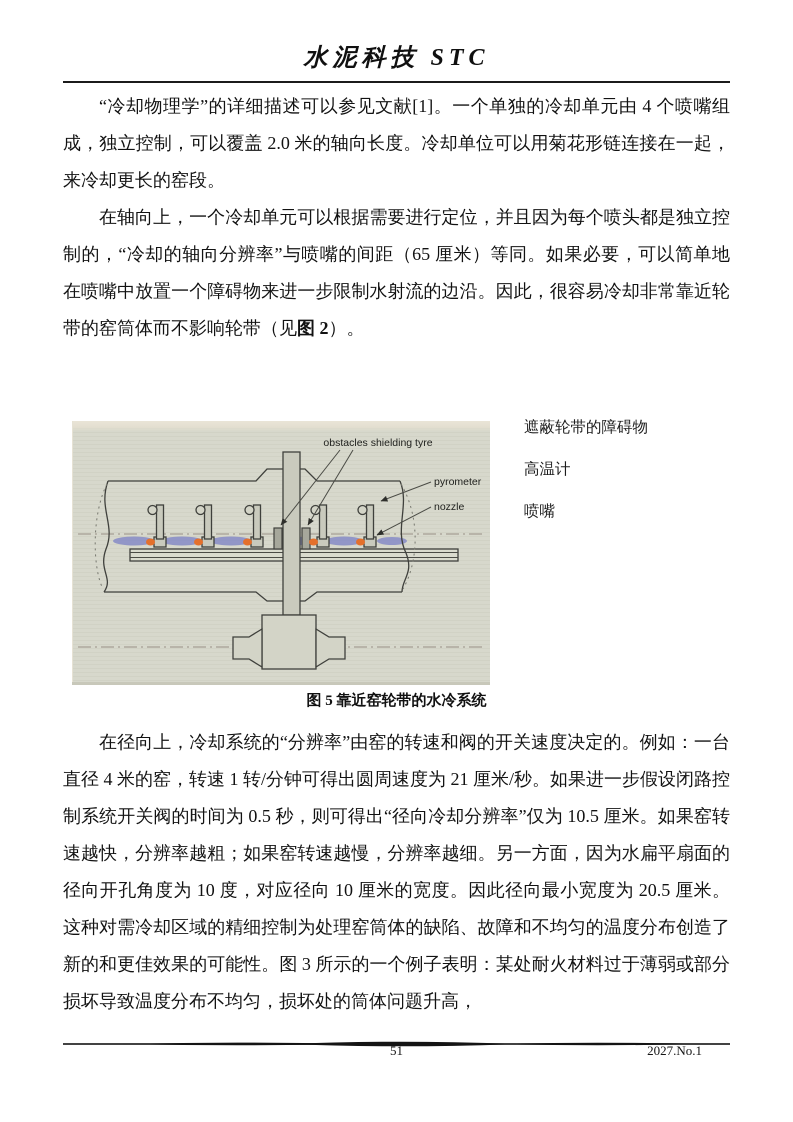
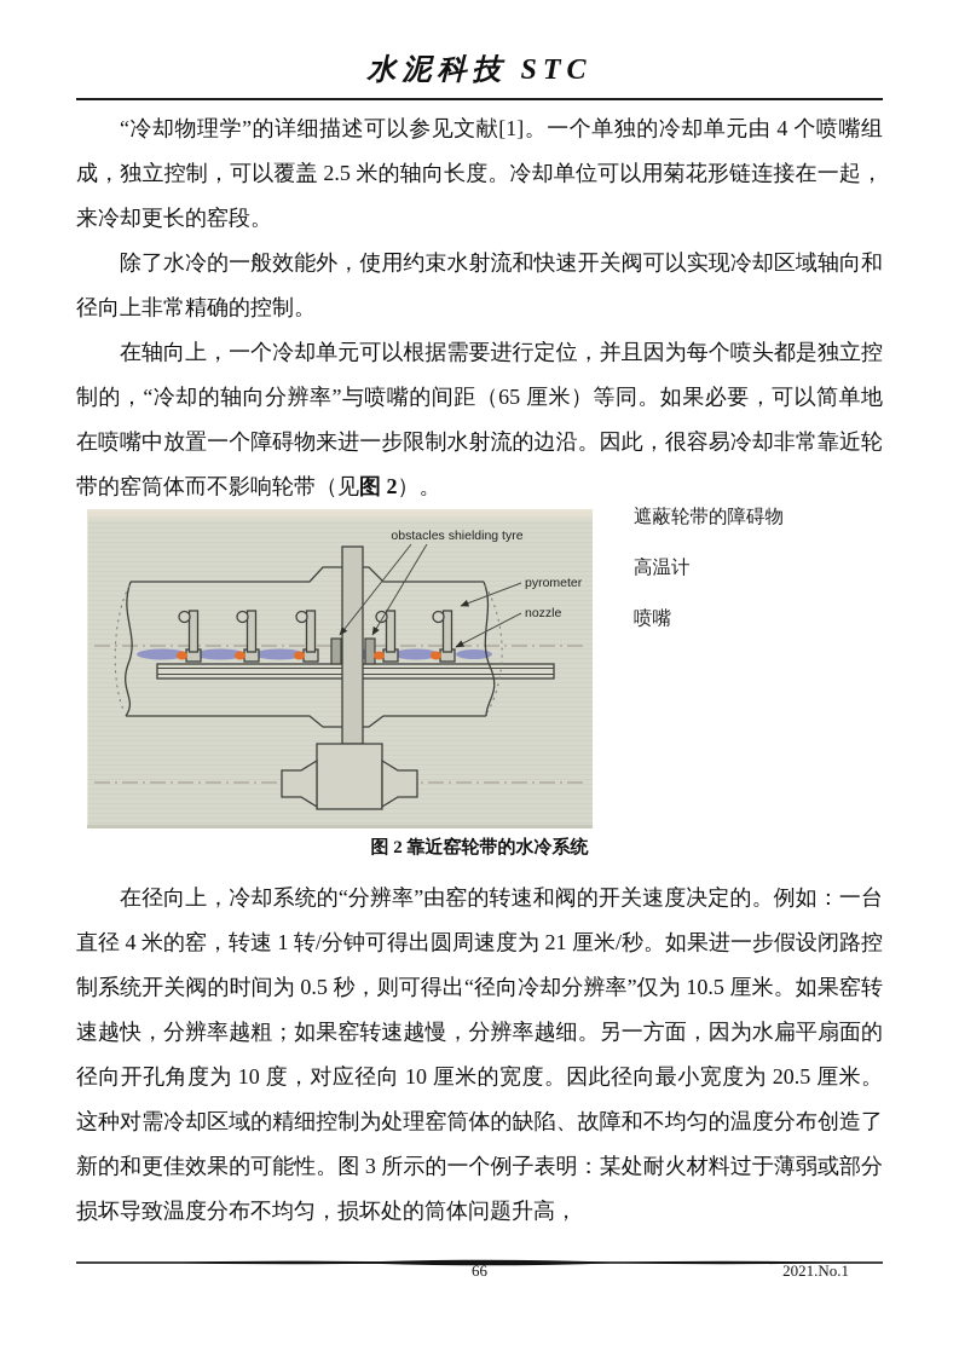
  水泥科技 STC
- “冷却物理学”的详细描述可以参见文献[1]。一个单独的冷却单元由 4 个喷嘴组成，独立控制，可以覆盖 2.0 米的轴向长度。冷却单位可以用菊花形链连接在一起，来冷却更长的窑段。
+ “冷却物理学”的详细描述可以参见文献[1]。一个单独的冷却单元由 4 个喷嘴组成，独立控制，可以覆盖 2.5 米的轴向长度。冷却单位可以用菊花形链连接在一起，来冷却更长的窑段。
+ 除了水冷的一般效能外，使用约束水射流和快速开关阀可以实现冷却区域轴向和径向上非常精确的控制。
  在轴向上，一个冷却单元可以根据需要进行定位，并且因为每个喷头都是独立控制的，“冷却的轴向分辨率”与喷嘴的间距（65 厘米）等同。如果必要，可以简单地在喷嘴中放置一个障碍物来进一步限制水射流的边沿。因此，很容易冷却非常靠近轮带的窑筒体而不影响轮带（见图 2）。
  obstacles shielding tyre
  pyrometer
  nozzle
  遮蔽轮带的障碍物
  高温计
  喷嘴
- 图 5 靠近窑轮带的水冷系统
+ 图 2 靠近窑轮带的水冷系统
  在径向上，冷却系统的“分辨率”由窑的转速和阀的开关速度决定的。例如：一台直径 4 米的窑，转速 1 转/分钟可得出圆周速度为 21 厘米/秒。如果进一步假设闭路控制系统开关阀的时间为 0.5 秒，则可得出“径向冷却分辨率”仅为 10.5 厘米。如果窑转速越快，分辨率越粗；如果窑转速越慢，分辨率越细。另一方面，因为水扁平扇面的径向开孔角度为 10 度，对应径向 10 厘米的宽度。因此径向最小宽度为 20.5 厘米。这种对需冷却区域的精细控制为处理窑筒体的缺陷、故障和不均匀的温度分布创造了新的和更佳效果的可能性。图 3 所示的一个例子表明：某处耐火材料过于薄弱或部分损坏导致温度分布不均匀，损坏处的筒体问题升高，
- 51
+ 66
- 2027.No.1
+ 2021.No.1
